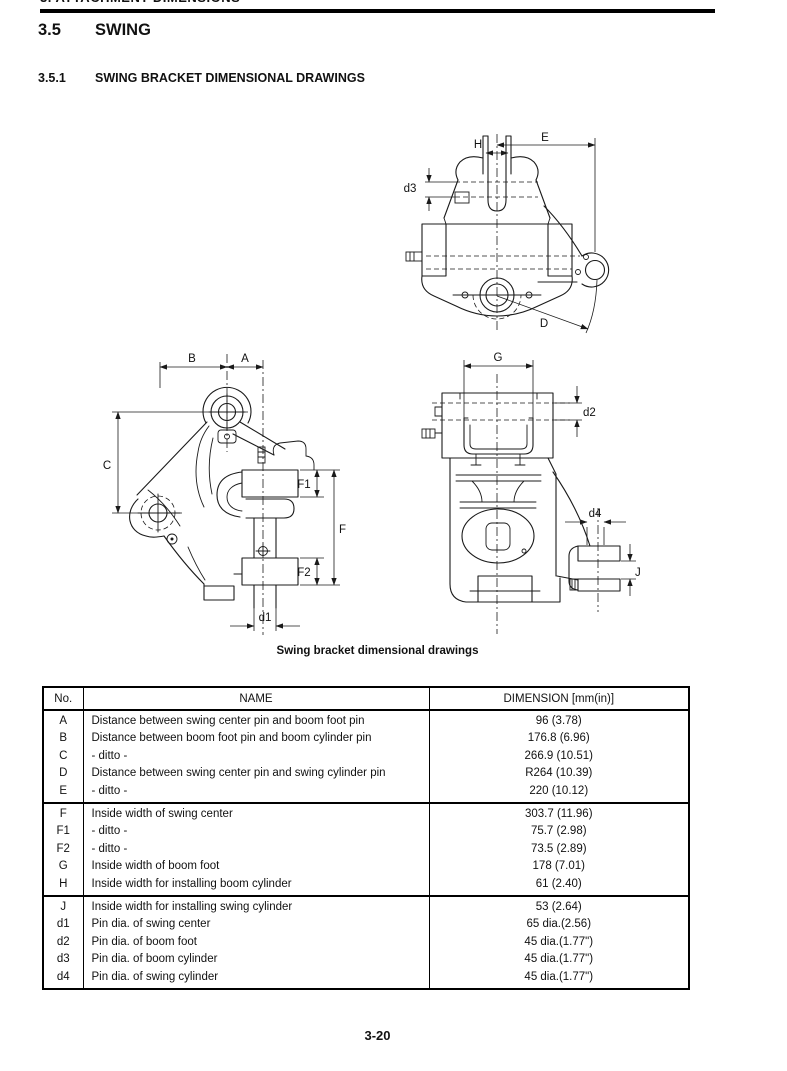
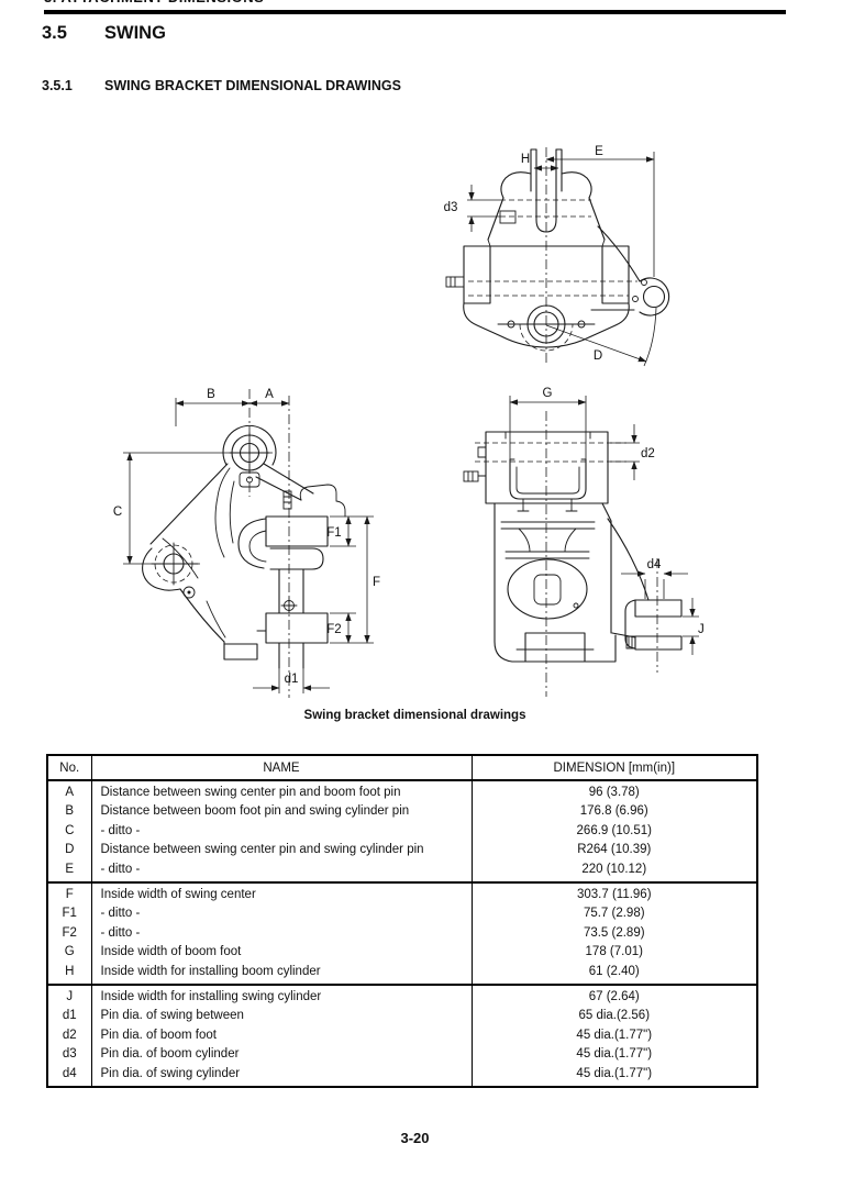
  3.5 SWING
  3.5.1 SWING BRACKET DIMENSIONAL DRAWINGS
  E
  H
  d3
  D
  B
  A
  C
  F1
  F
  F2
  d1
  G
  d2
  d4
  J
  Swing bracket dimensional drawings
  No.	NAME	DIMENSION [mm(in)]
  A	Distance between swing center pin and boom foot pin	96 (3.78)
- B	Distance between boom foot pin and boom cylinder pin	176.8 (6.96)
+ B	Distance between boom foot pin and swing cylinder pin	176.8 (6.96)
  C	- ditto -	266.9 (10.51)
  D	Distance between swing center pin and swing cylinder pin	R264 (10.39)
  E	- ditto -	220 (10.12)
  F	Inside width of swing center	303.7 (11.96)
  F1	- ditto -	75.7 (2.98)
  F2	- ditto -	73.5 (2.89)
  G	Inside width of boom foot	178 (7.01)
  H	Inside width for installing boom cylinder	61 (2.40)
- J	Inside width for installing swing cylinder	53 (2.64)
+ J	Inside width for installing swing cylinder	67 (2.64)
- d1	Pin dia. of swing center	65 dia.(2.56)
+ d1	Pin dia. of swing between	65 dia.(2.56)
  d2	Pin dia. of boom foot	45 dia.(1.77")
  d3	Pin dia. of boom cylinder	45 dia.(1.77")
  d4	Pin dia. of swing cylinder	45 dia.(1.77")
  3-20
